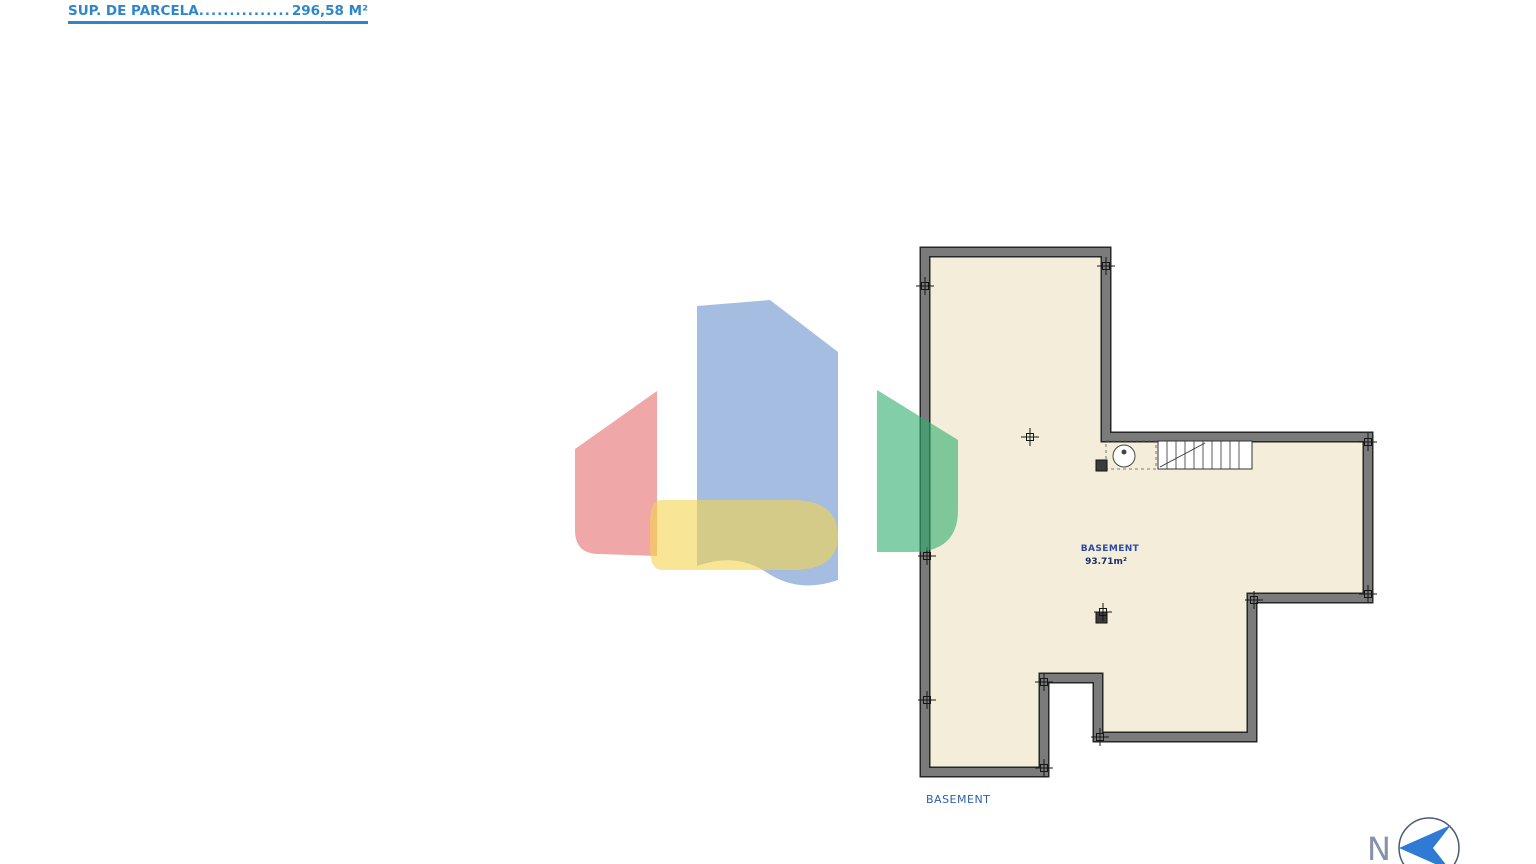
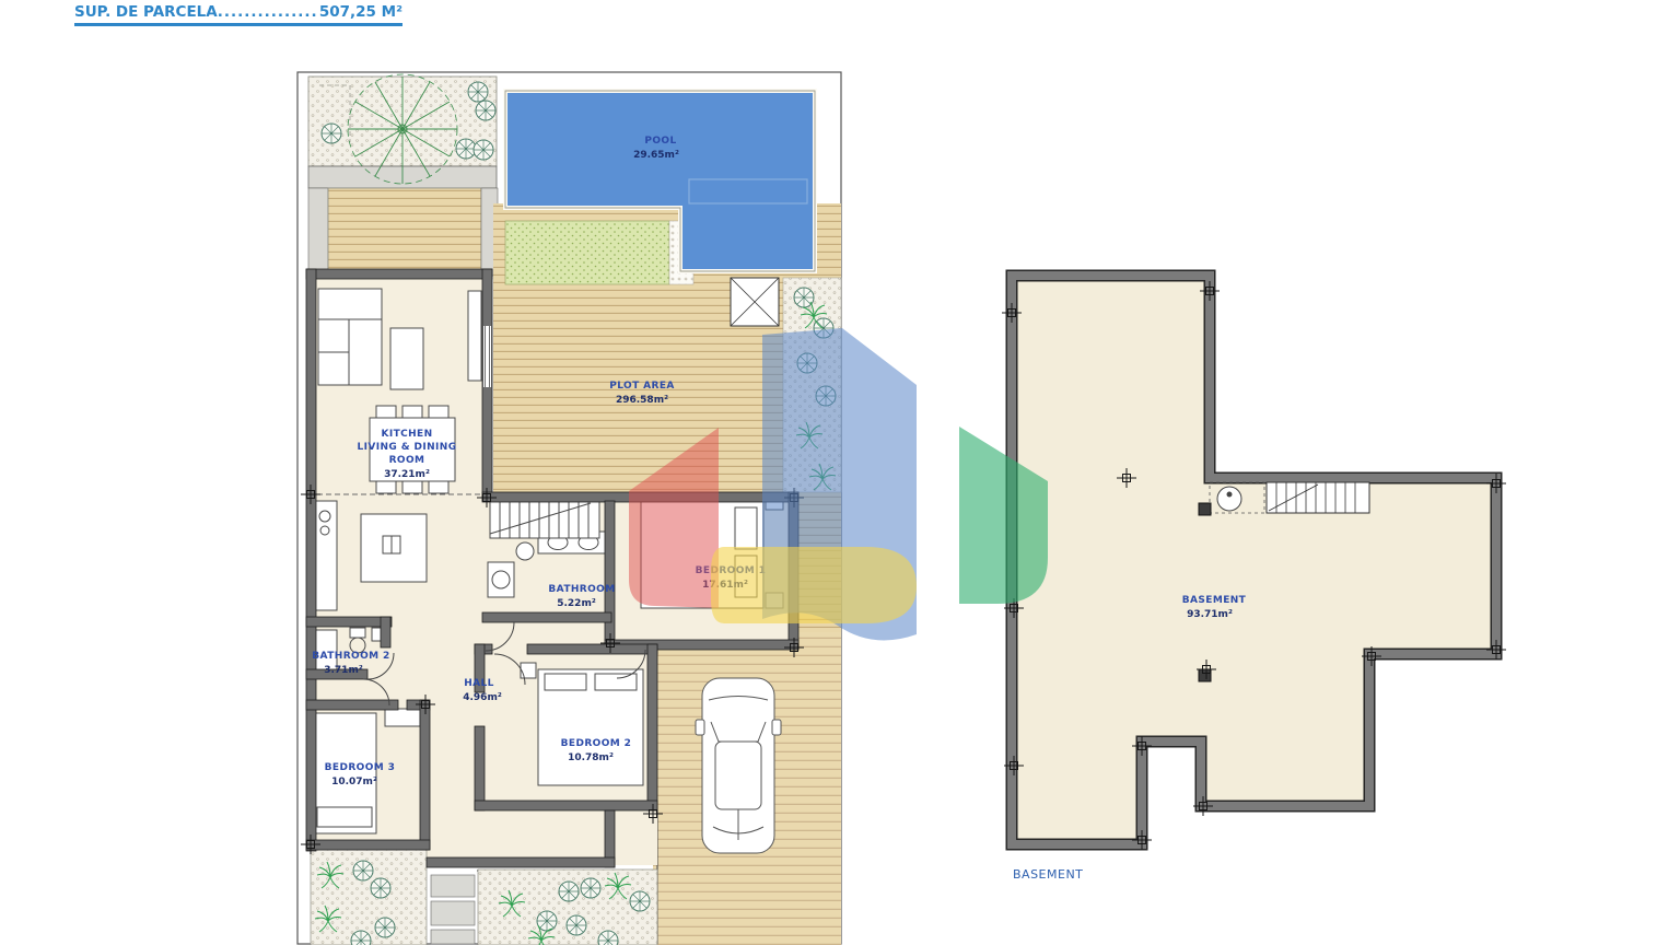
  SUP. DE PARCELA
- 296,58 M²
+ 507,25 M²
+ POOL
+ 29.65m²
+ PLOT AREA
+ 296.58m²
+ KITCHEN
+ LIVING & DINING
+ ROOM
+ 37.21m²
+ BATHROOM
+ 5.22m²
+ BEDROOM 1
+ 17.61m²
+ BATHROOM 2
+ 3.71m²
+ HALL
+ 4.96m²
+ BEDROOM 2
+ 10.78m²
+ BEDROOM 3
+ 10.07m²
  BASEMENT
  93.71m²
  BASEMENT
- N
